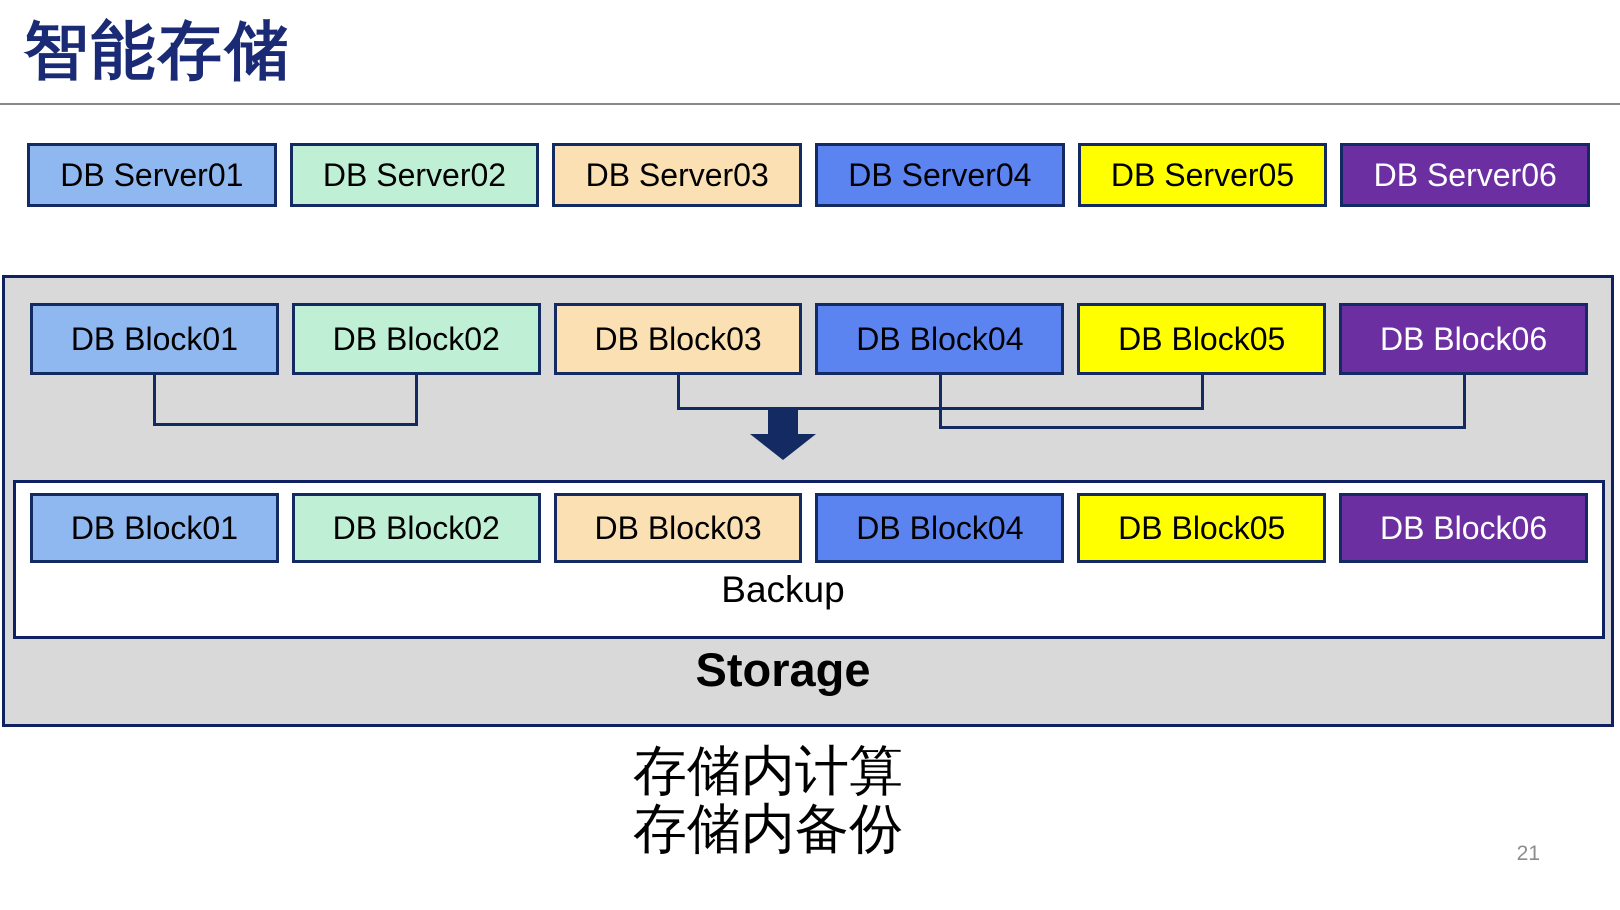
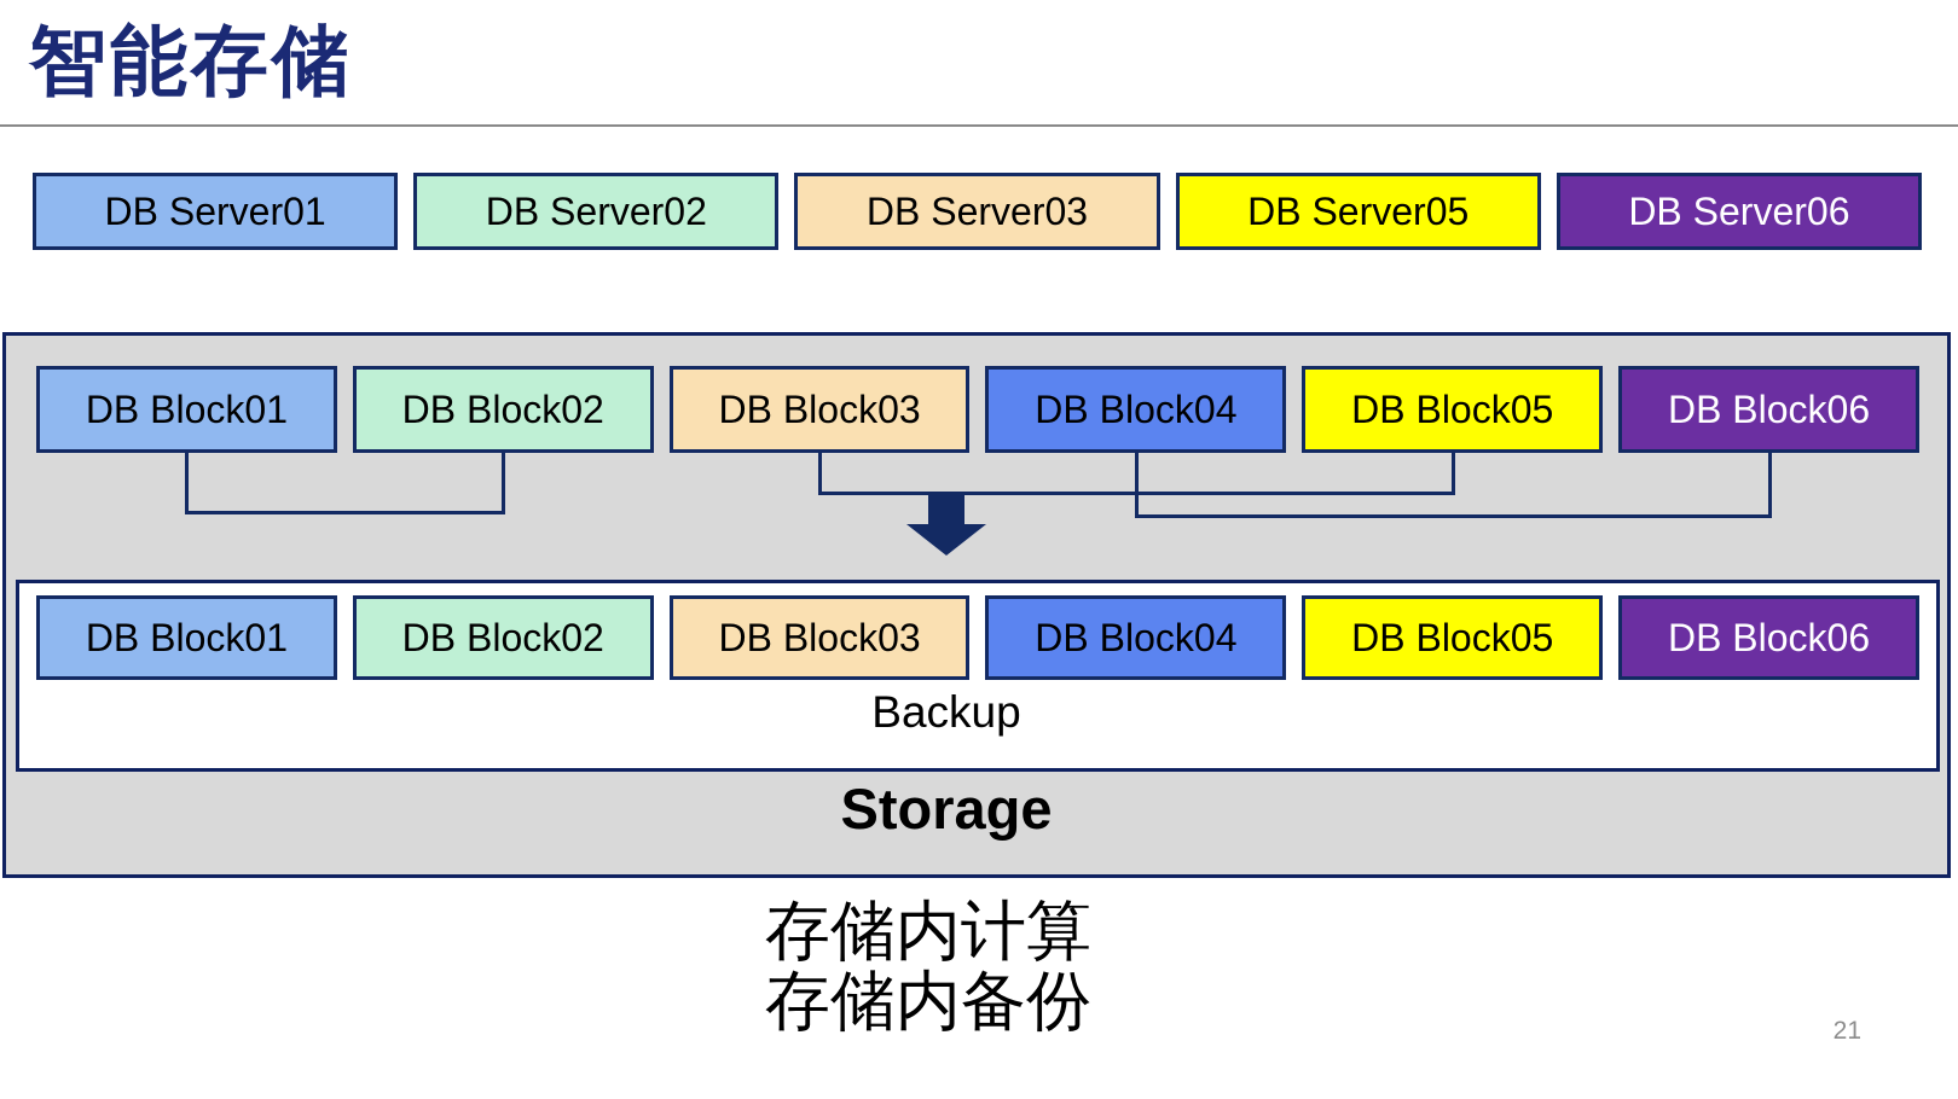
  智能存储
  DB Server01
  DB Server02
  DB Server03
- DB Server04
  DB Server05
  DB Server06
  DB Block01
  DB Block02
  DB Block03
  DB Block04
  DB Block05
  DB Block06
  DB Block01
  DB Block02
  DB Block03
  DB Block04
  DB Block05
  DB Block06
  Backup
  Storage
  存储内计算
  存储内备份
  21
